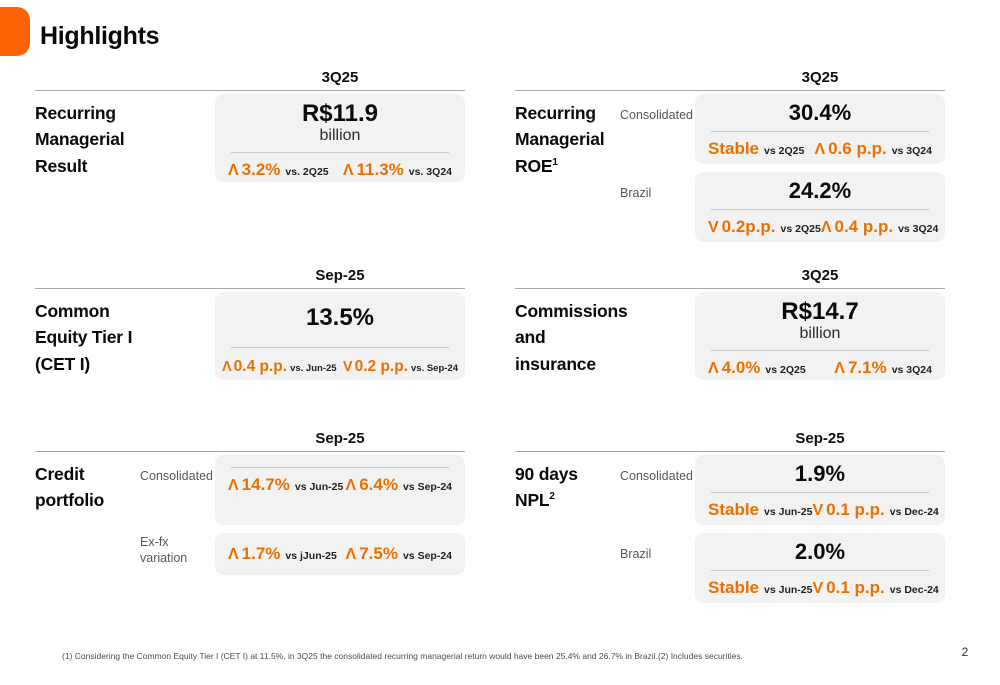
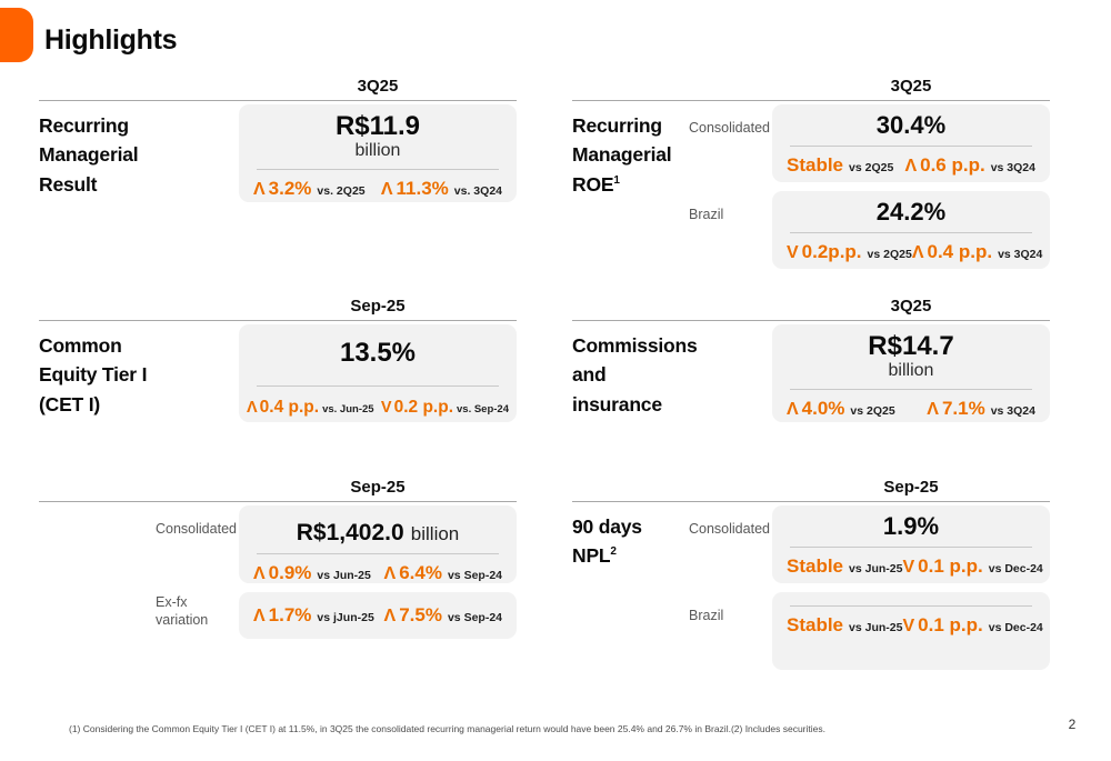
  Highlights
  3Q25
  Recurring
  Managerial
  Result
  R$11.9
  billion
  Λ
  3.2%
  vs. 2Q25
  Λ
  11.3%
  vs. 3Q24
  3Q25
  Recurring
  Managerial
  ROE1
  Consolidated
  30.4%
  Stable
  vs 2Q25
  Λ
  0.6 p.p.
  vs 3Q24
  Brazil
  24.2%
  V
  0.2p.p.
  vs 2Q25
  Λ
  0.4 p.p.
  vs 3Q24
  Sep-25
  Common
  Equity Tier I
  (CET I)
  13.5%
  Λ
  0.4 p.p.
  vs. Jun-25
  V
  0.2 p.p.
  vs. Sep-24
  3Q25
  Commissions
  and
  insurance
  R$14.7
  billion
  Λ
  4.0%
  vs 2Q25
  Λ
  7.1%
  vs 3Q24
  Sep-25
- Credit
- portfolio
  Consolidated
+ R$1,402.0 billion
  Λ
- 14.7%
+ 0.9%
  vs Jun-25
  Λ
  6.4%
  vs Sep-24
  Ex-fx
  variation
  Λ
  1.7%
  vs jJun-25
  Λ
  7.5%
  vs Sep-24
  Sep-25
  90 days
  NPL2
  Consolidated
  1.9%
  Stable
  vs Jun-25
  V
  0.1 p.p.
  vs Dec-24
  Brazil
- 2.0%
  Stable
  vs Jun-25
  V
  0.1 p.p.
  vs Dec-24
  (1) Considering the Common Equity Tier I (CET I) at 11.5%, in 3Q25 the consolidated recurring managerial return would have been 25.4% and 26.7% in Brazil.(2) Includes securities.
  2
